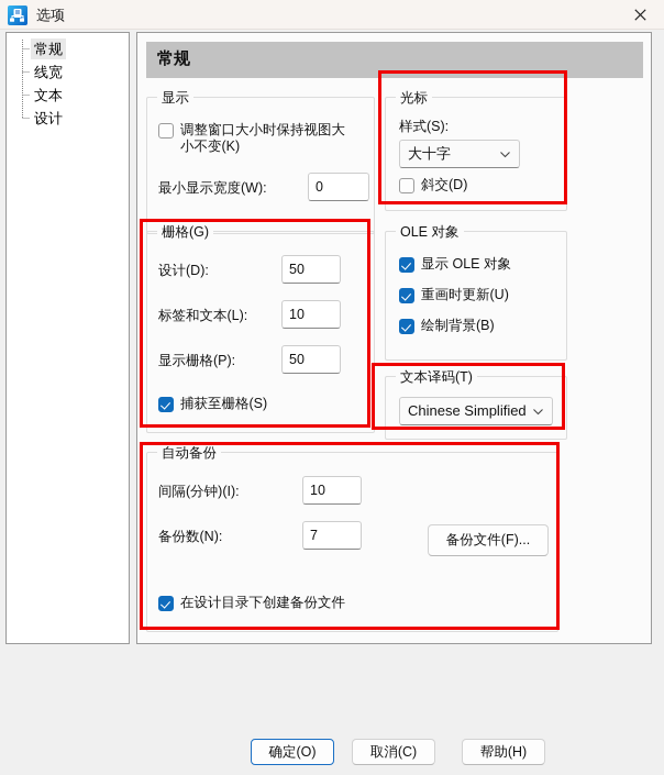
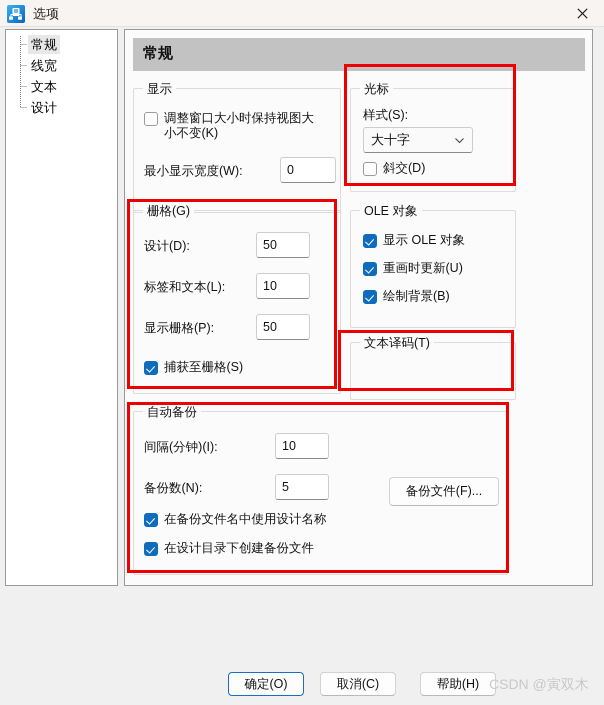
  选项
  常规
  线宽
  文本
  设计
  常规
  显示
  调整窗口大小时保持视图大小不变(K)
  最小显示宽度(W):
  0
  光标
  样式(S):
  大十字
  斜交(D)
  栅格(G)
  设计(D):
  50
  标签和文本(L):
  10
  显示栅格(P):
  50
  捕获至栅格(S)
  OLE 对象
  显示 OLE 对象
  重画时更新(U)
  绘制背景(B)
  文本译码(T)
- Chinese Simplified
  自动备份
  间隔(分钟)(I):
  10
  备份数(N):
- 7
+ 5
+ 在备份文件名中使用设计名称
  在设计目录下创建备份文件
  备份文件(F)...
  确定(O)
  取消(C)
  帮助(H)
+ CSDN @寅双木
